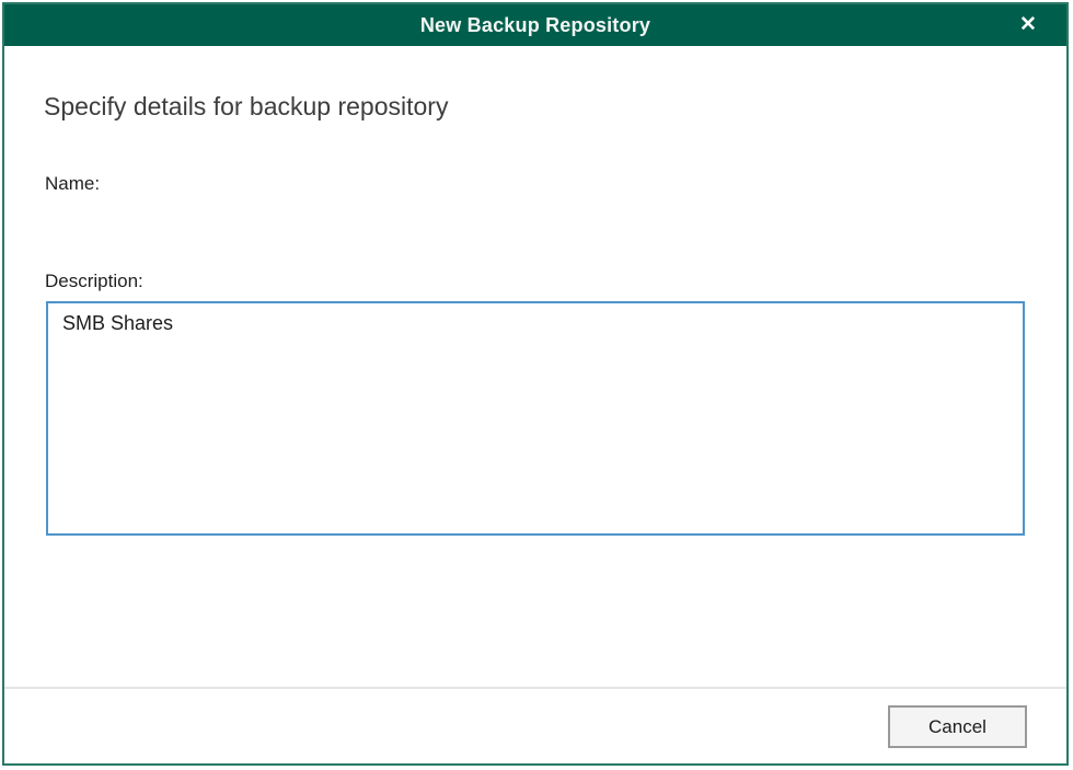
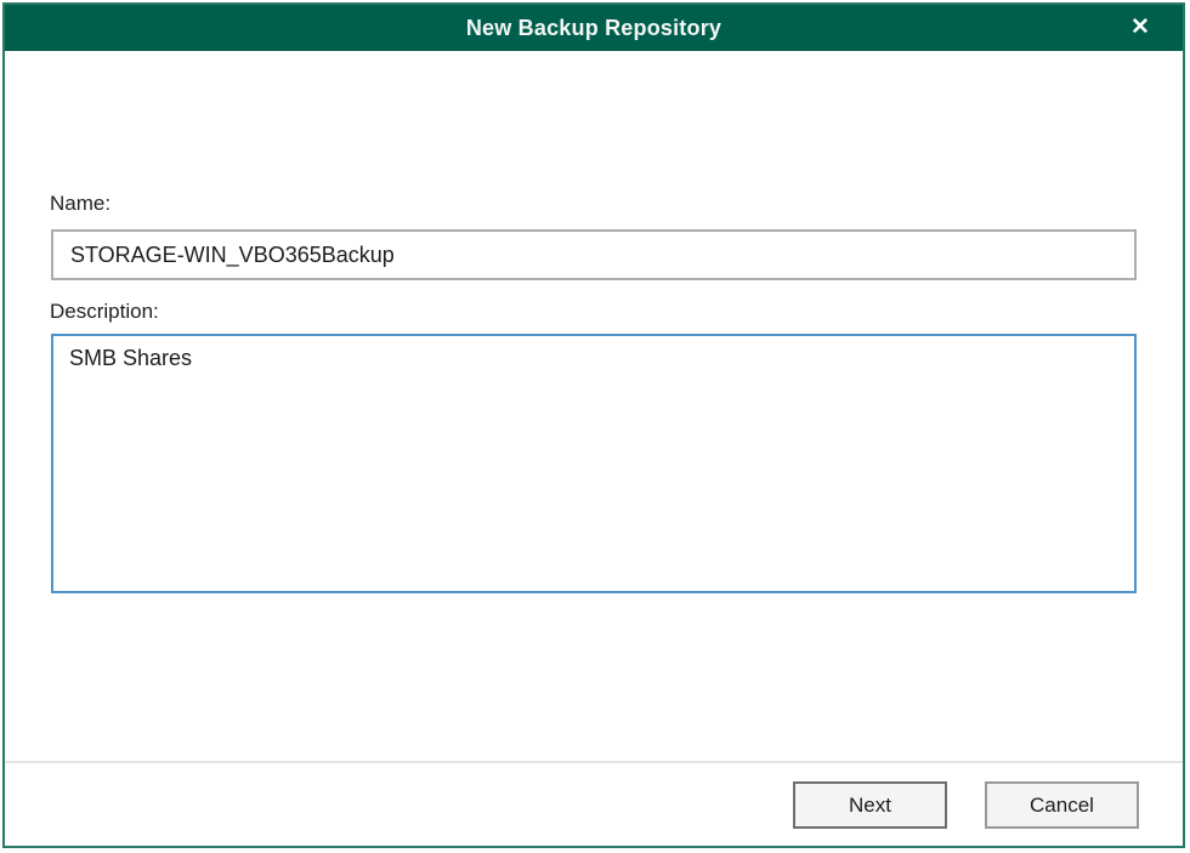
  New Backup Repository
  ✕
- Specify details for backup repository
  Name:
+ STORAGE-WIN_VBO365Backup
  Description:
  SMB Shares
+ Next
  Cancel
